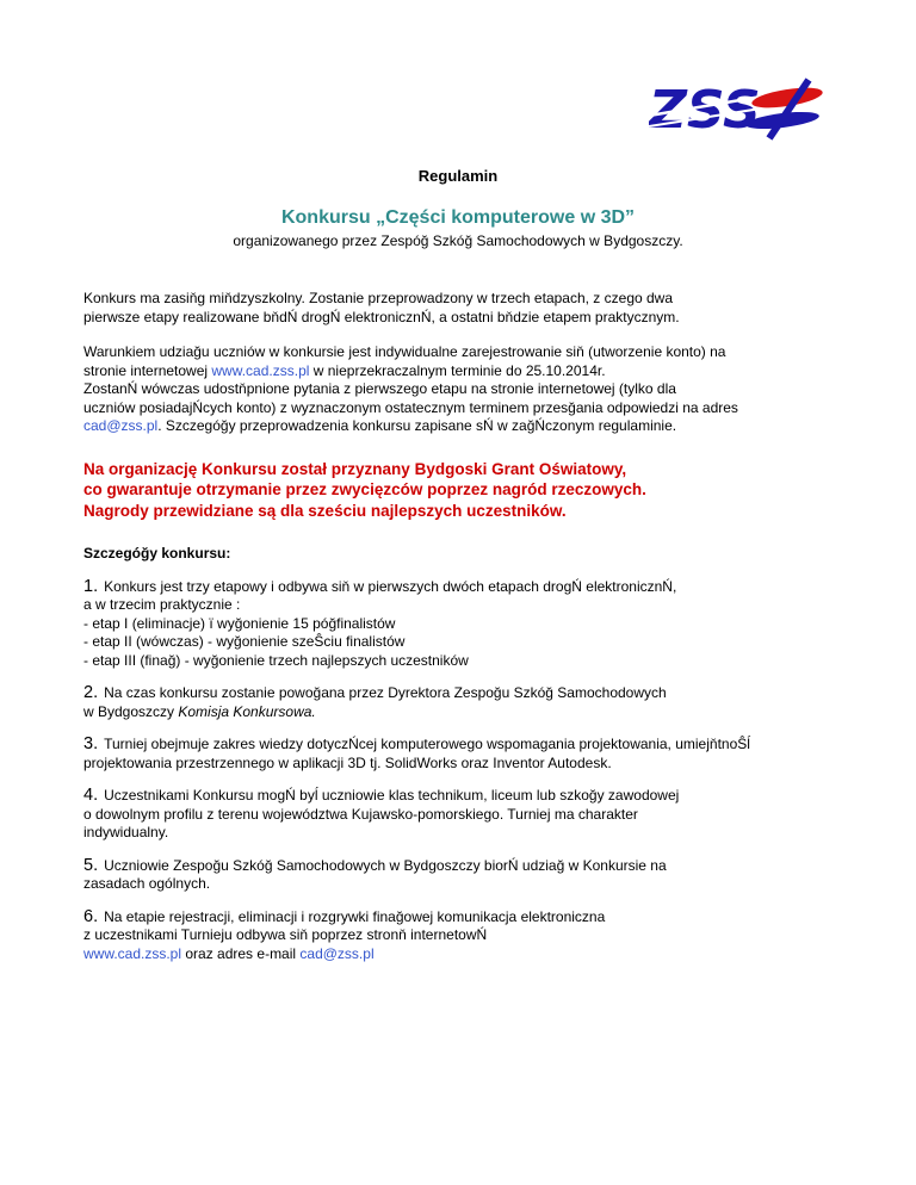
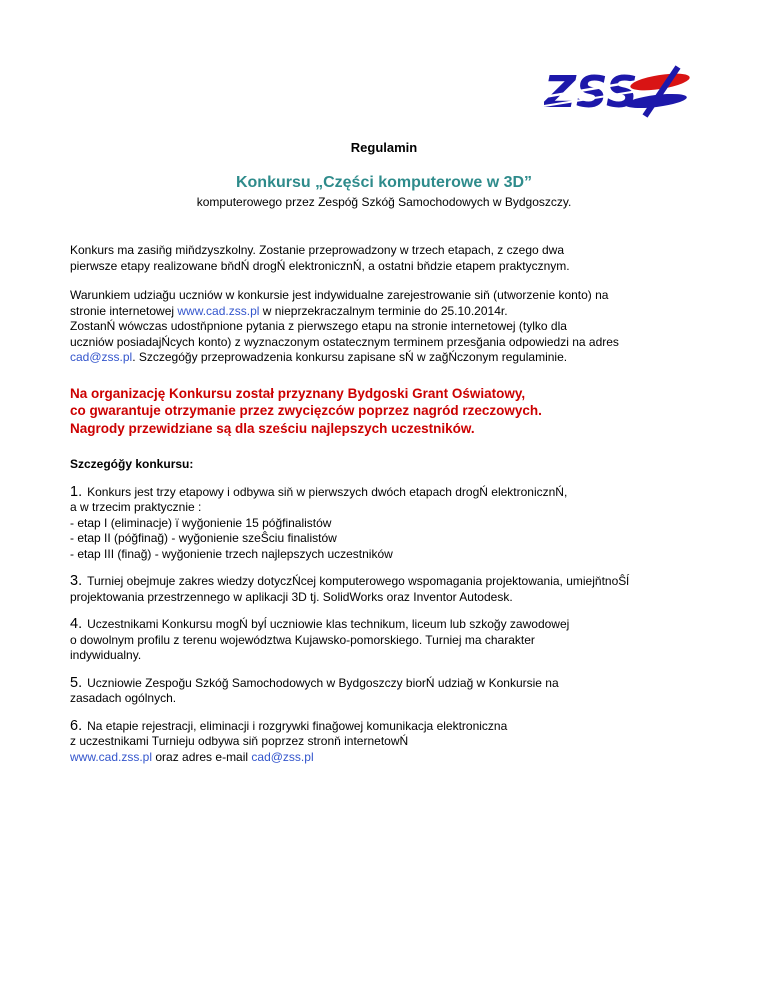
  ZSS
  Regulamin
  Konkursu „Części komputerowe w 3D”
- organizowanego przez Zespóğ Szkóğ Samochodowych w Bydgoszczy.
+ komputerowego przez Zespóğ Szkóğ Samochodowych w Bydgoszczy.
  Konkurs ma zasiňg miňdzyszkolny. Zostanie przeprowadzony w trzech etapach, z czego dwa
  pierwsze etapy realizowane bňdŃ drogŃ elektronicznŃ, a ostatni bňdzie etapem praktycznym.
  Warunkiem udziağu uczniów w konkursie jest indywidualne zarejestrowanie siň (utworzenie konto) na
  stronie internetowej www.cad.zss.pl w nieprzekraczalnym terminie do 25.10.2014r.
  ZostanŃ wówczas udostňpnione pytania z pierwszego etapu na stronie internetowej (tylko dla
  uczniów posiadajŃcych konto) z wyznaczonym ostatecznym terminem przesğania odpowiedzi na adres
  cad@zss.pl. Szczegóğy przeprowadzenia konkursu zapisane sŃ w zağŃczonym regulaminie.
  Na organizację Konkursu został przyznany Bydgoski Grant Oświatowy,
  co gwarantuje otrzymanie przez zwycięzców poprzez nagród rzeczowych.
  Nagrody przewidziane są dla sześciu najlepszych uczestników.
  Szczegóğy konkursu:
  1. Konkurs jest trzy etapowy i odbywa siň w pierwszych dwóch etapach drogŃ elektronicznŃ,
  a w trzecim praktycznie :
  - etap I (eliminacje) ï wyğonienie 15 póğfinalistów
- - etap II (wówczas) - wyğonienie szeŜciu finalistów
+ - etap II (póğfinağ) - wyğonienie szeŜciu finalistów
  - etap III (finağ) - wyğonienie trzech najlepszych uczestników
- 2. Na czas konkursu zostanie powoğana przez Dyrektora Zespoğu Szkóğ Samochodowych
- w Bydgoszczy Komisja Konkursowa.
  3. Turniej obejmuje zakres wiedzy dotyczŃcej komputerowego wspomagania projektowania, umiejňtnoŜĺ
  projektowania przestrzennego w aplikacji 3D tj. SolidWorks oraz Inventor Autodesk.
  4. Uczestnikami Konkursu mogŃ byĺ uczniowie klas technikum, liceum lub szkoğy zawodowej
  o dowolnym profilu z terenu województwa Kujawsko-pomorskiego. Turniej ma charakter
  indywidualny.
  5. Uczniowie Zespoğu Szkóğ Samochodowych w Bydgoszczy biorŃ udziağ w Konkursie na
  zasadach ogólnych.
  6. Na etapie rejestracji, eliminacji i rozgrywki finağowej komunikacja elektroniczna
  z uczestnikami Turnieju odbywa siň poprzez stronň internetowŃ
  www.cad.zss.pl oraz adres e-mail cad@zss.pl
